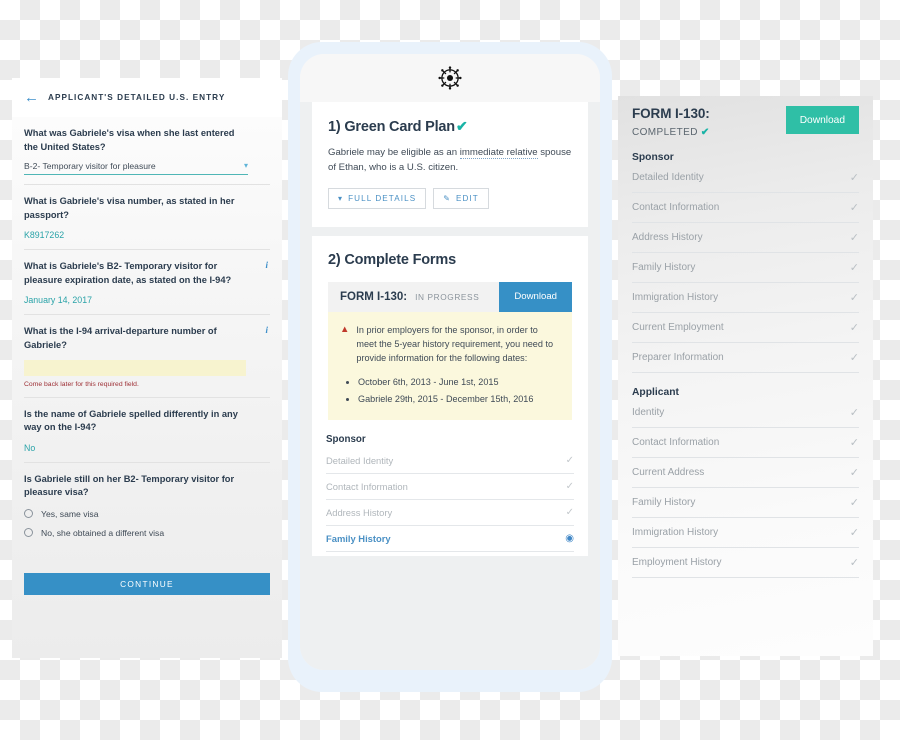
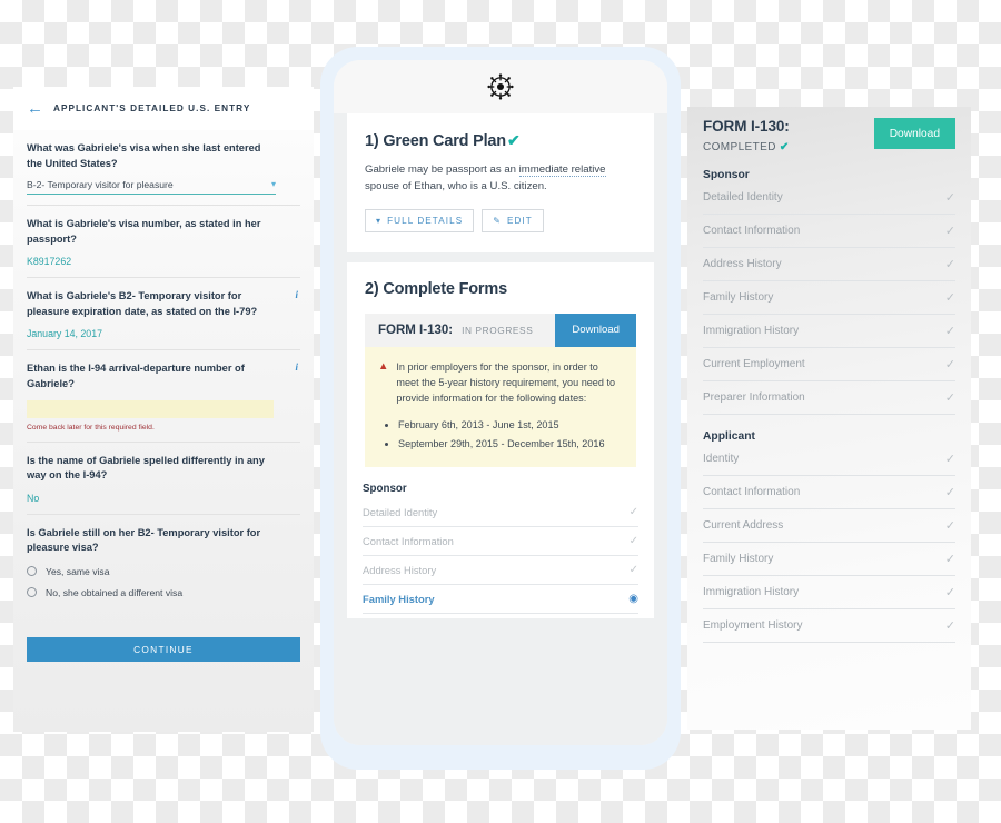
  ←
  APPLICANT'S DETAILED U.S. ENTRY
  What was Gabriele's visa when she last entered the United States?
  B-2- Temporary visitor for pleasure
  ▾
  What is Gabriele's visa number, as stated in her passport?
  K8917262
  i
- What is Gabriele's B2- Temporary visitor for pleasure expiration date, as stated on the I-94?
+ What is Gabriele's B2- Temporary visitor for pleasure expiration date, as stated on the I-79?
  January 14, 2017
  i
- What is the I-94 arrival-departure number of Gabriele?
+ Ethan is the I-94 arrival-departure number of Gabriele?
  Is the name of Gabriele spelled differently in any way on the I-94?
  No
  Is Gabriele still on her B2- Temporary visitor for pleasure visa?
  Yes, same visa
  No, she obtained a different visa
  CONTINUE
  1) Green Card Plan
  ✔
- Gabriele may be eligible as an immediate relative spouse of Ethan, who is a U.S. citizen.
+ Gabriele may be passport as an immediate relative spouse of Ethan, who is a U.S. citizen.
  ▾
  FULL DETAILS
  ✎
  EDIT
  2) Complete Forms
  FORM I-130:
  IN PROGRESS
  Download
  ▲
  In prior employers for the sponsor, in order to meet the 5-year history requirement, you need to provide information for the following dates:
- October 6th, 2013 - June 1st, 2015
+ February 6th, 2013 - June 1st, 2015
- Gabriele 29th, 2015 - December 15th, 2016
+ September 29th, 2015 - December 15th, 2016
  Sponsor
  Detailed Identity
  ✓
  Contact Information
  ✓
  Address History
  ✓
  Family History
  ◉
  FORM I-130:
  COMPLETED ✔
  Download
  Sponsor
  Detailed Identity
  ✓
  Contact Information
  ✓
  Address History
  ✓
  Family History
  ✓
  Immigration History
  ✓
  Current Employment
  ✓
  Preparer Information
  ✓
  Applicant
  Identity
  ✓
  Contact Information
  ✓
  Current Address
  ✓
  Family History
  ✓
  Immigration History
  ✓
  Employment History
  ✓
